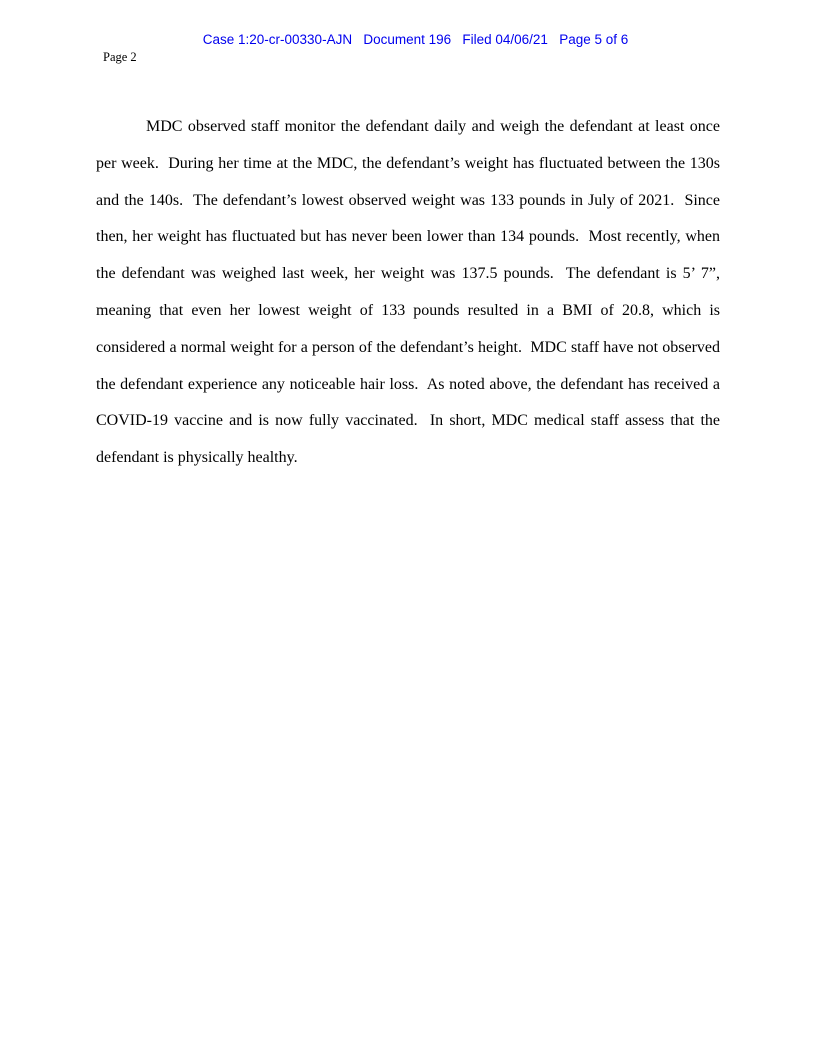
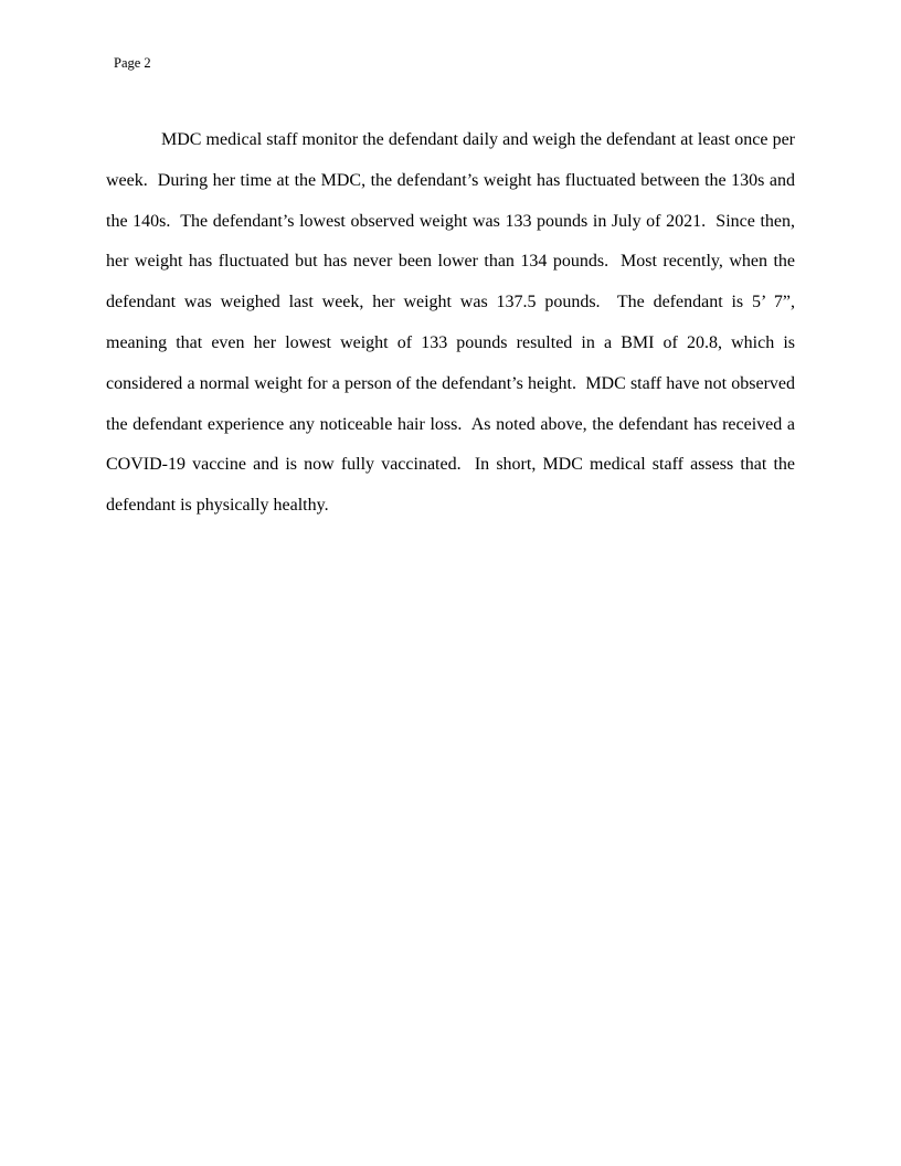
- Case 1:20-cr-00330-AJN Document 196 Filed 04/06/21 Page 5 of 6
  Page 2
- MDC observed staff monitor the defendant daily and weigh the defendant at least once per week. During her time at the MDC, the defendant’s weight has fluctuated between the 130s and the 140s. The defendant’s lowest observed weight was 133 pounds in July of 2021. Since then, her weight has fluctuated but has never been lower than 134 pounds. Most recently, when the defendant was weighed last week, her weight was 137.5 pounds. The defendant is 5’ 7”, meaning that even her lowest weight of 133 pounds resulted in a BMI of 20.8, which is considered a normal weight for a person of the defendant’s height. MDC staff have not observed the defendant experience any noticeable hair loss. As noted above, the defendant has received a COVID-19 vaccine and is now fully vaccinated. In short, MDC medical staff assess that the defendant is physically healthy.
+ MDC medical staff monitor the defendant daily and weigh the defendant at least once per week. During her time at the MDC, the defendant’s weight has fluctuated between the 130s and the 140s. The defendant’s lowest observed weight was 133 pounds in July of 2021. Since then, her weight has fluctuated but has never been lower than 134 pounds. Most recently, when the defendant was weighed last week, her weight was 137.5 pounds. The defendant is 5’ 7”, meaning that even her lowest weight of 133 pounds resulted in a BMI of 20.8, which is considered a normal weight for a person of the defendant’s height. MDC staff have not observed the defendant experience any noticeable hair loss. As noted above, the defendant has received a COVID-19 vaccine and is now fully vaccinated. In short, MDC medical staff assess that the defendant is physically healthy.
